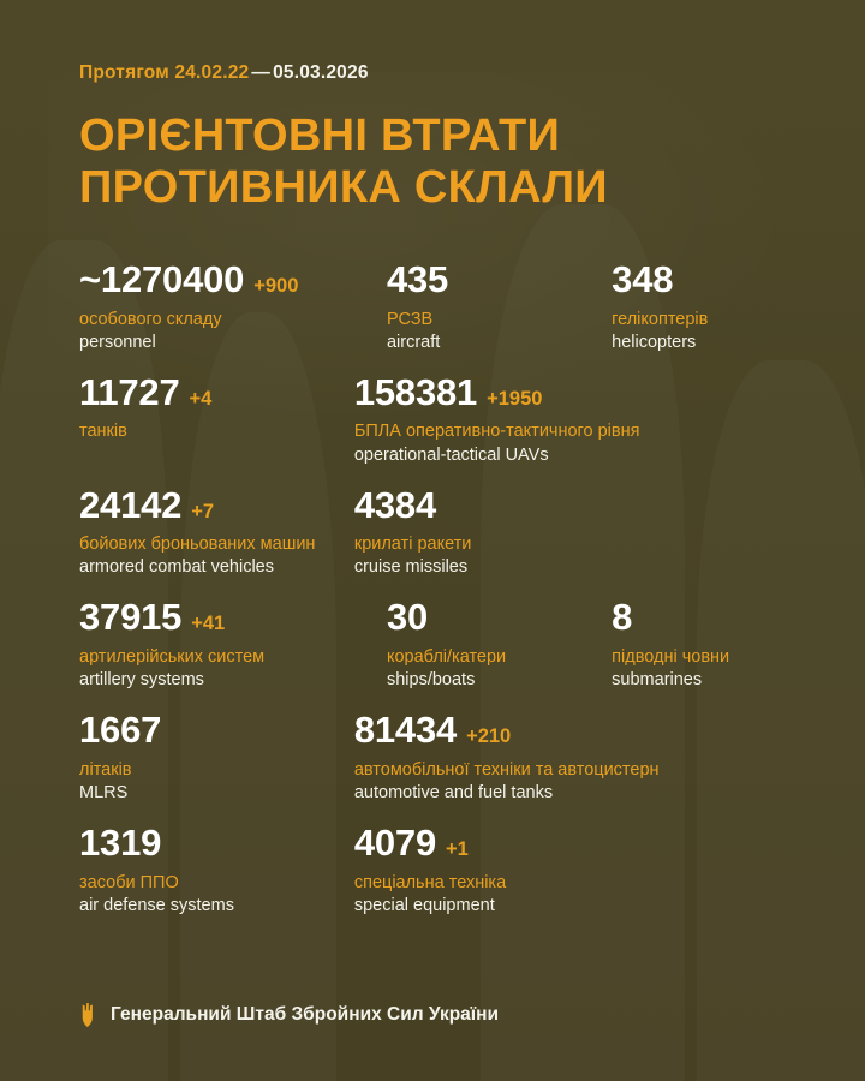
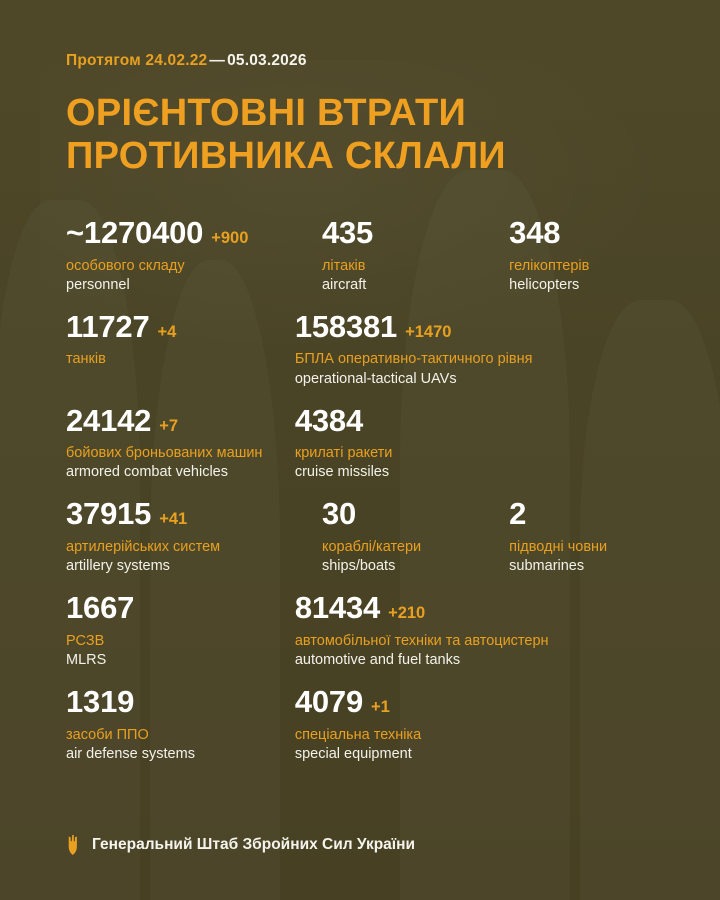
  Протягом 24.02.22—05.03.2026
  ОРІЄНТОВНІ ВТРАТИ
  ПРОТИВНИКА СКЛАЛИ
  ~1270400
  +900
  особового складу
  personnel
  435
- РСЗВ
+ літаків
  aircraft
  348
  гелікоптерів
  helicopters
  11727
  +4
  танків
  158381
- +1950
+ +1470
  БПЛА оперативно-тактичного рівня
  operational-tactical UAVs
  24142
  +7
  бойових броньованих машин
  armored combat vehicles
  4384
  крилаті ракети
  cruise missiles
  37915
  +41
  артилерійських систем
  artillery systems
  30
  кораблі/катери
  ships/boats
- 8
+ 2
  підводні човни
  submarines
  1667
- літаків
+ РСЗВ
  MLRS
  81434
  +210
  автомобільної техніки та автоцистерн
  automotive and fuel tanks
  1319
  засоби ППО
  air defense systems
  4079
  +1
  спеціальна техніка
  special equipment
  Генеральний Штаб Збройних Сил України
